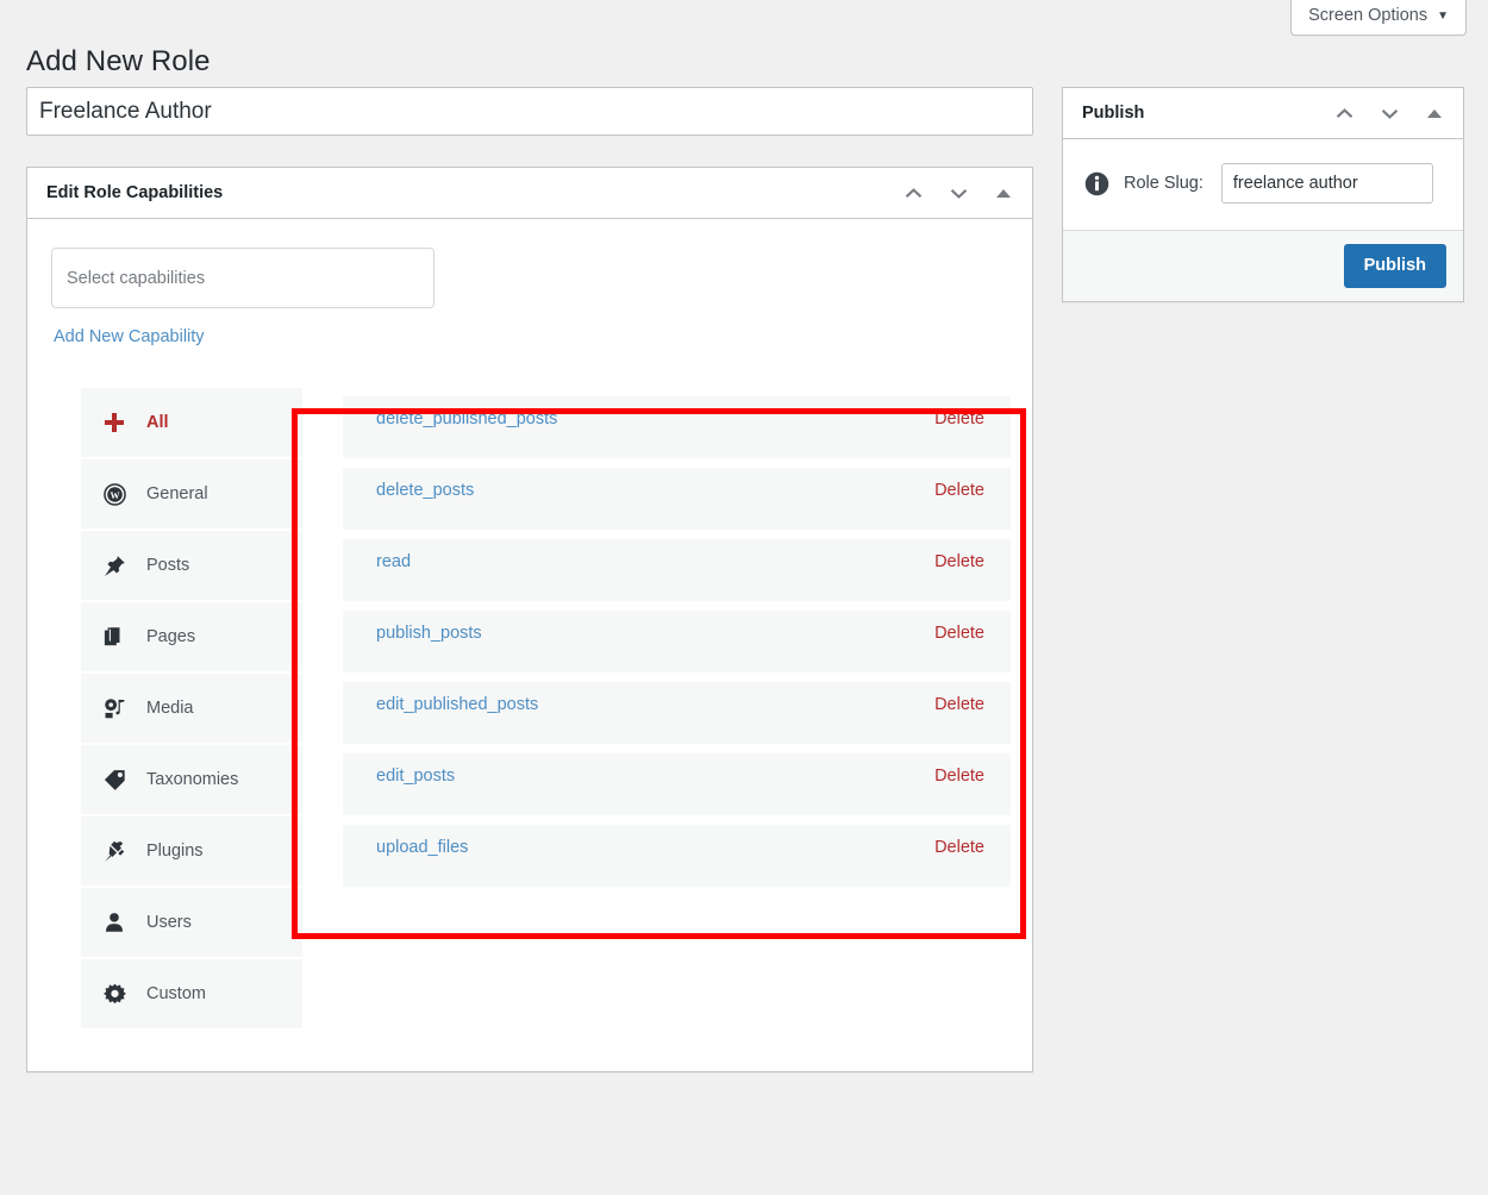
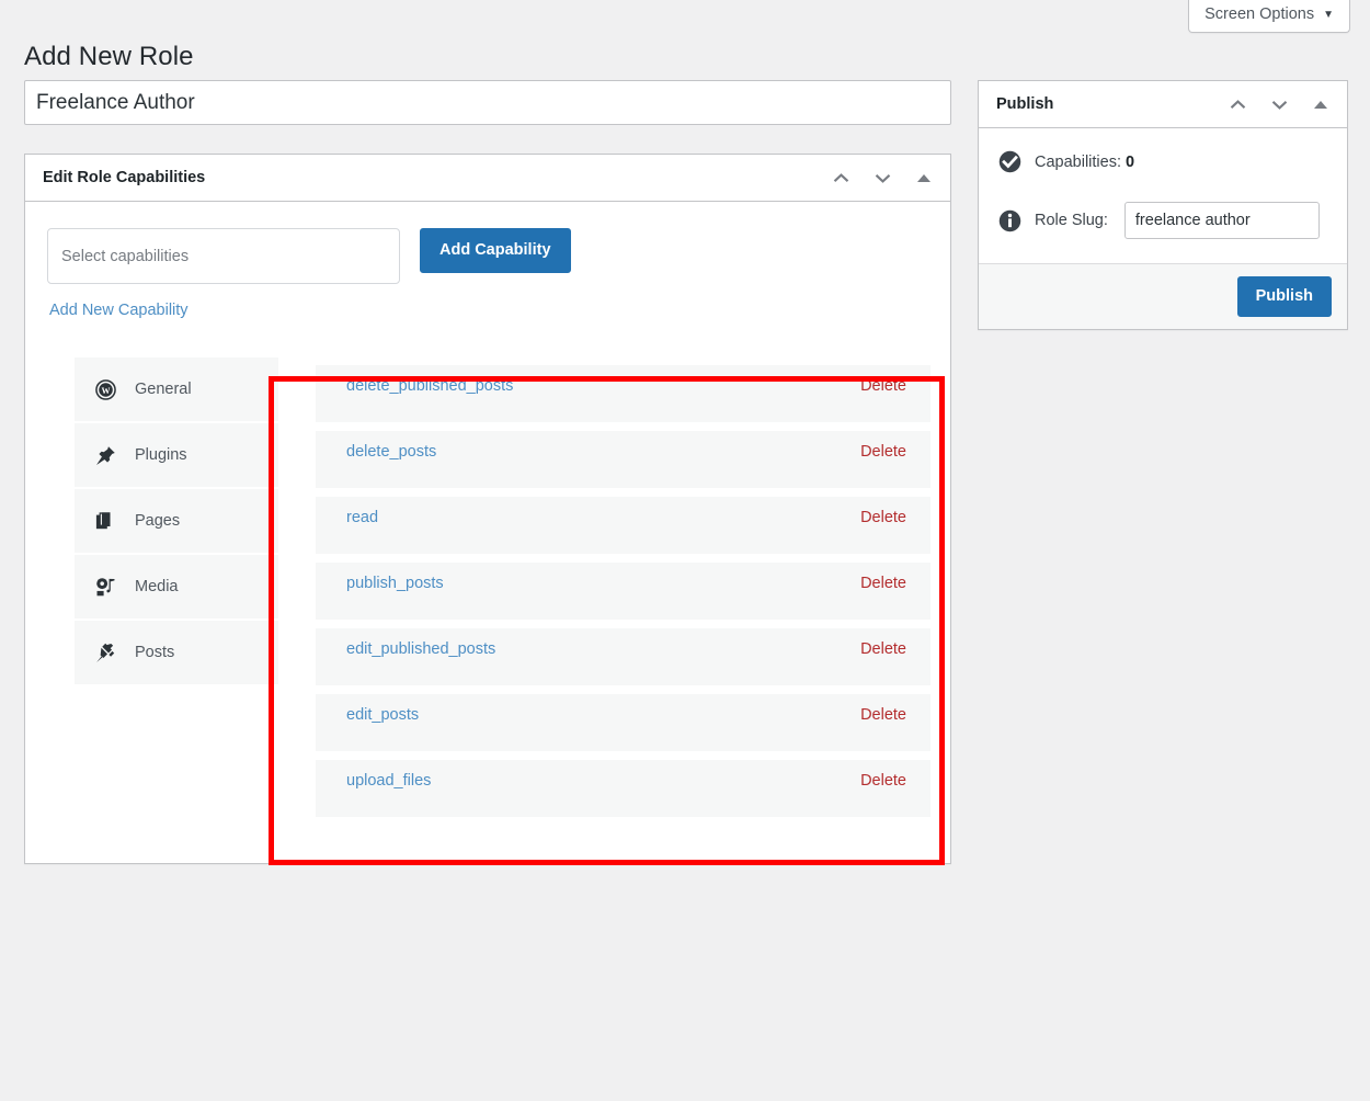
  Screen Options
  ▼
  Add New Role
  Freelance Author
  Edit Role Capabilities
  Select capabilities
+ Add Capability
  Add New Capability
- All
  W
  General
- Posts
+ Plugins
  Pages
  Media
- Taxonomies
- Plugins
+ Posts
- Users
- Custom
  delete_published_posts
  Delete
  delete_posts
  Delete
  read
  Delete
  publish_posts
  Delete
  edit_published_posts
  Delete
  edit_posts
  Delete
  upload_files
  Delete
  Publish
+ Capabilities: 0
  Role Slug:
  freelance author
  Publish
